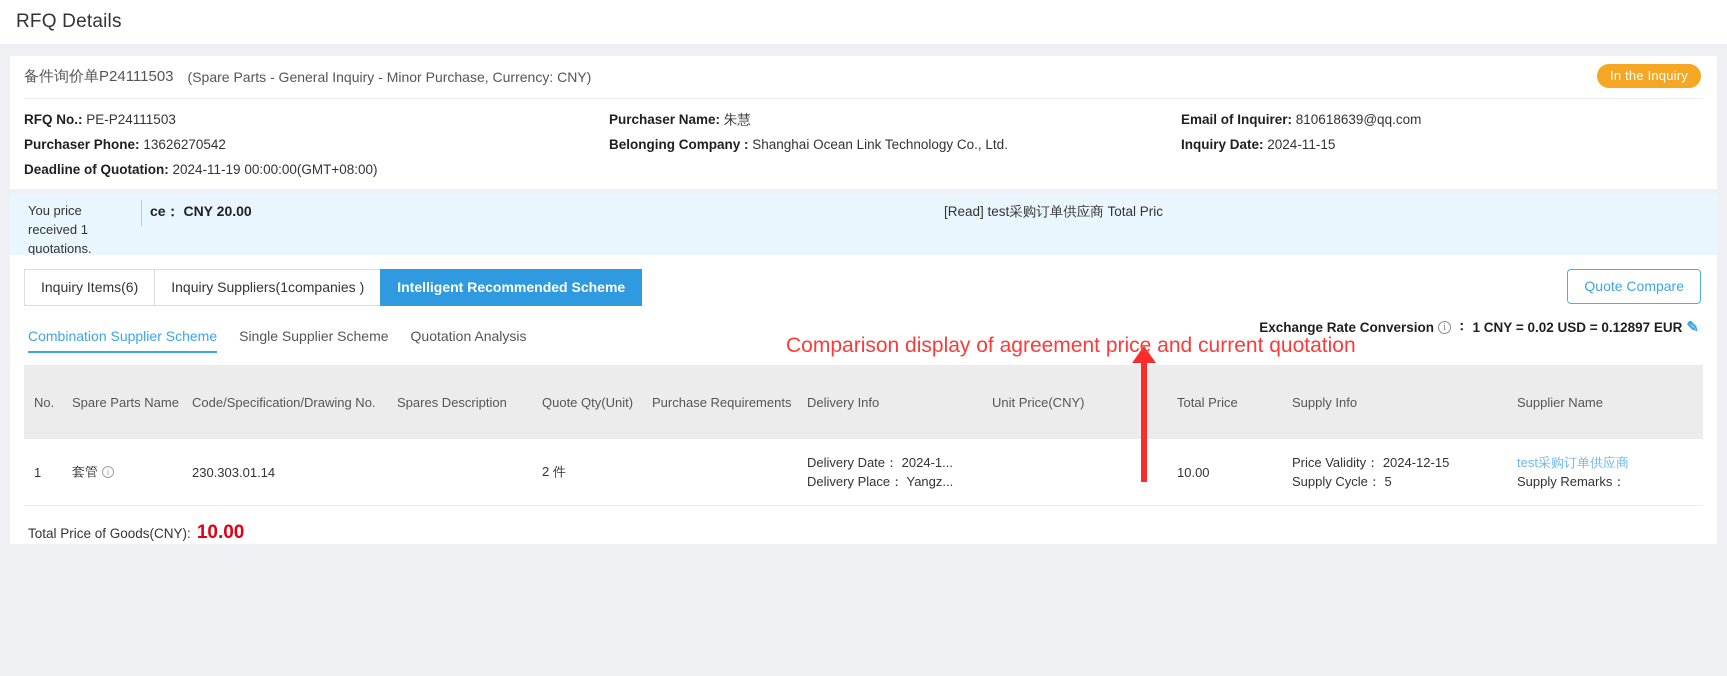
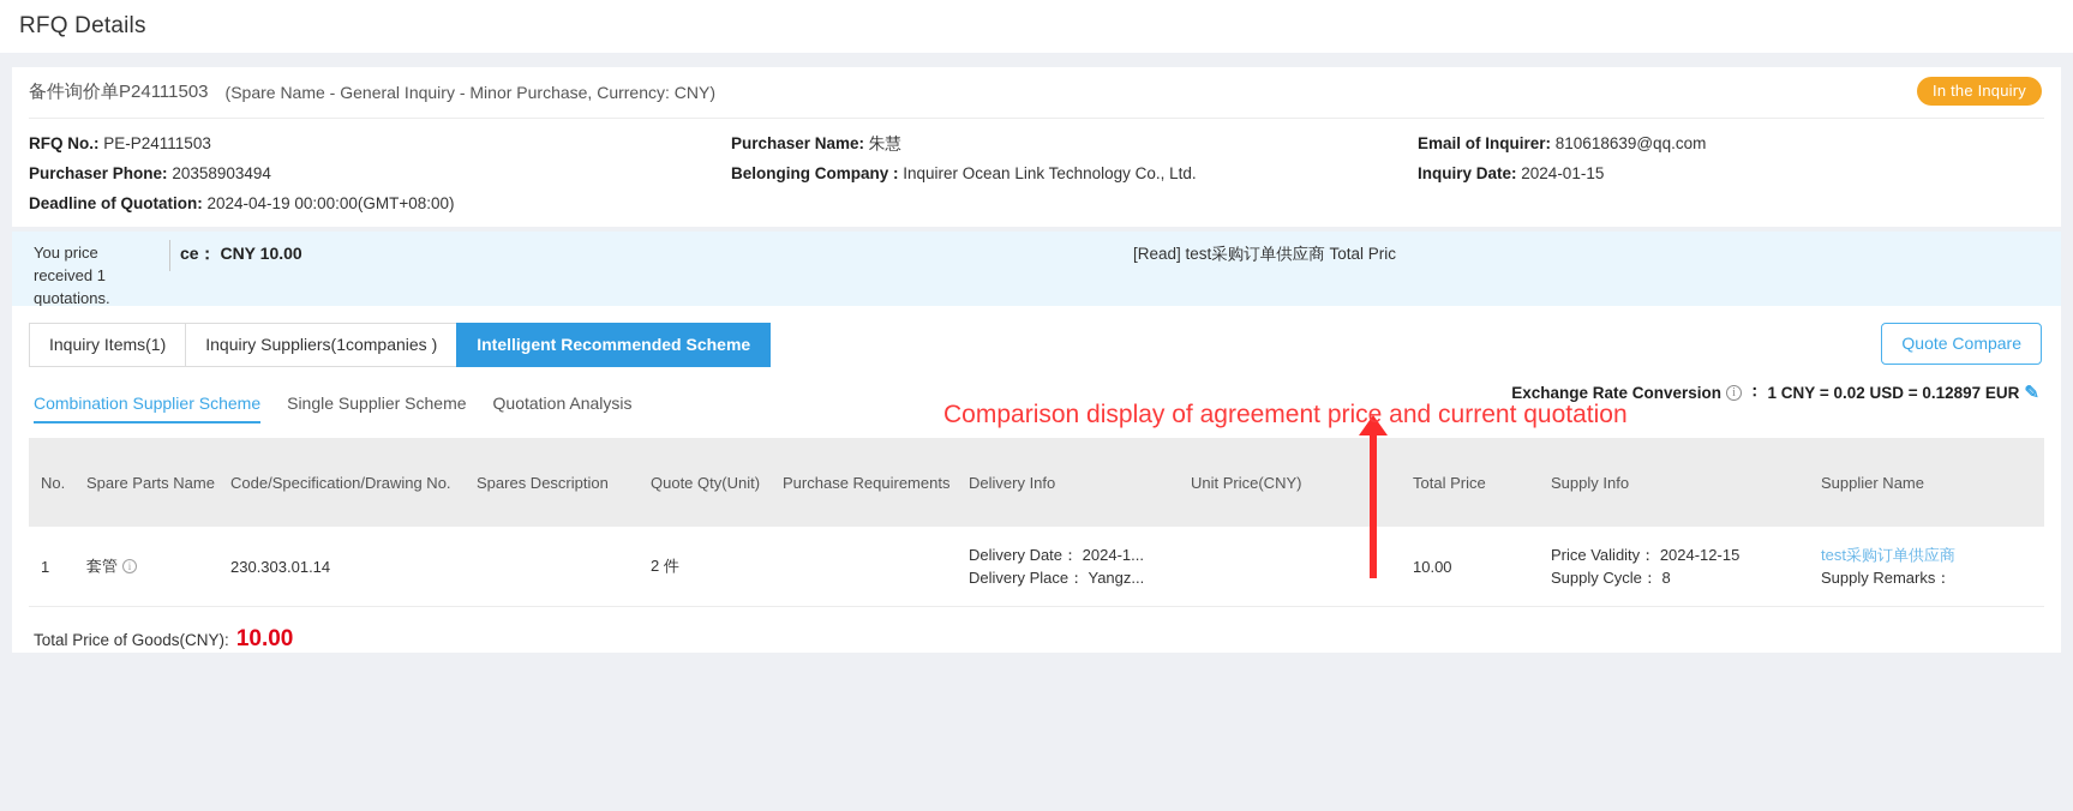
  RFQ Details
  备件询价单P24111503
- (Spare Parts - General Inquiry - Minor Purchase, Currency: CNY)
+ (Spare Name - General Inquiry - Minor Purchase, Currency: CNY)
  In the Inquiry
  RFQ No.: PE-P24111503
  Purchaser Name: 朱慧
  Email of Inquirer: 810618639@qq.com
- Purchaser Phone: 13626270542
+ Purchaser Phone: 20358903494
- Belonging Company : Shanghai Ocean Link Technology Co., Ltd.
+ Belonging Company : Inquirer Ocean Link Technology Co., Ltd.
- Inquiry Date: 2024-11-15
+ Inquiry Date: 2024-01-15
- Deadline of Quotation: 2024-11-19 00:00:00(GMT+08:00)
+ Deadline of Quotation: 2024-04-19 00:00:00(GMT+08:00)
  You price received 1 quotations.
- ce： CNY 20.00
+ ce： CNY 10.00
  [Read] test采购订单供应商 Total Pric
- Inquiry Items(6)
+ Inquiry Items(1)
  Inquiry Suppliers(1companies )
  Intelligent Recommended Scheme
  Quote Compare
  Exchange Rate Conversion
  i
  ：
  1 CNY = 0.02 USD = 0.12897 EUR
  ✎
  Combination Supplier Scheme
  Single Supplier Scheme
  Quotation Analysis
  No.	Spare Parts Name	Code/Specification/Drawing No.	Spares Description	Quote Qty(Unit)	Purchase Requirements	Delivery Info	Unit Price(CNY)	Total Price	Supply Info	Supplier Name
- 1	套管 i	230.303.01.14		2 件		Delivery Date： 2024-1... Delivery Place： Yangz...		10.00	Price Validity： 2024-12-15 Supply Cycle： 5	test采购订单供应商 Supply Remarks：
+ 1	套管 i	230.303.01.14		2 件		Delivery Date： 2024-1... Delivery Place： Yangz...		10.00	Price Validity： 2024-12-15 Supply Cycle： 8	test采购订单供应商 Supply Remarks：
  Total Price of Goods(CNY):
  10.00
  Comparison display of agreement price and current quotation
